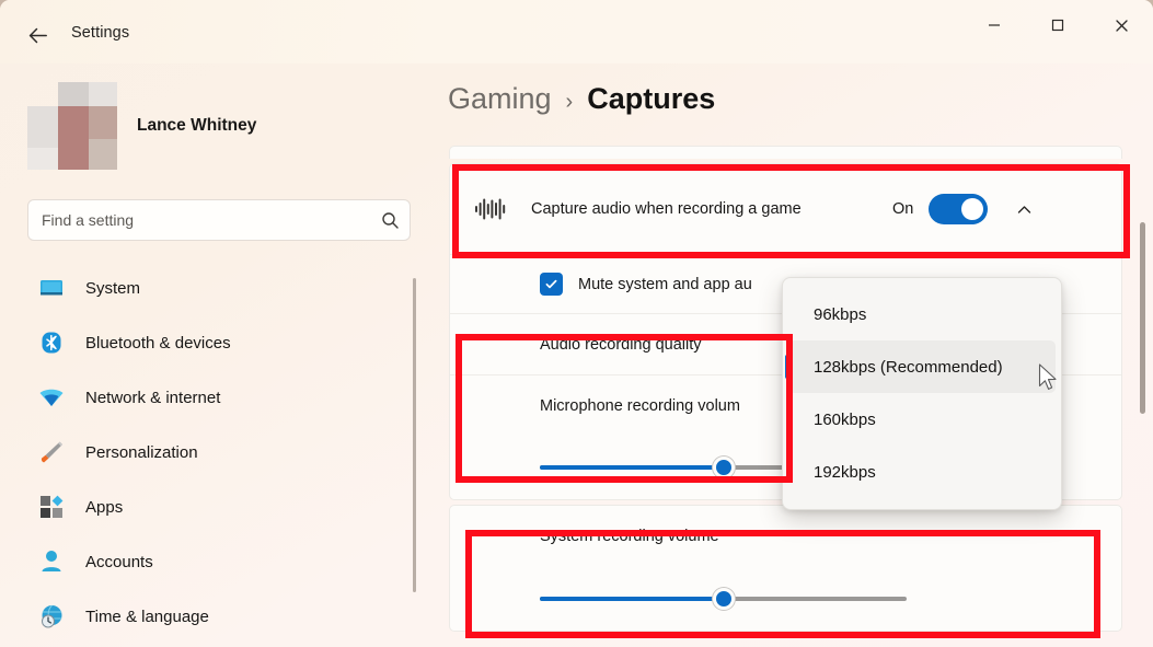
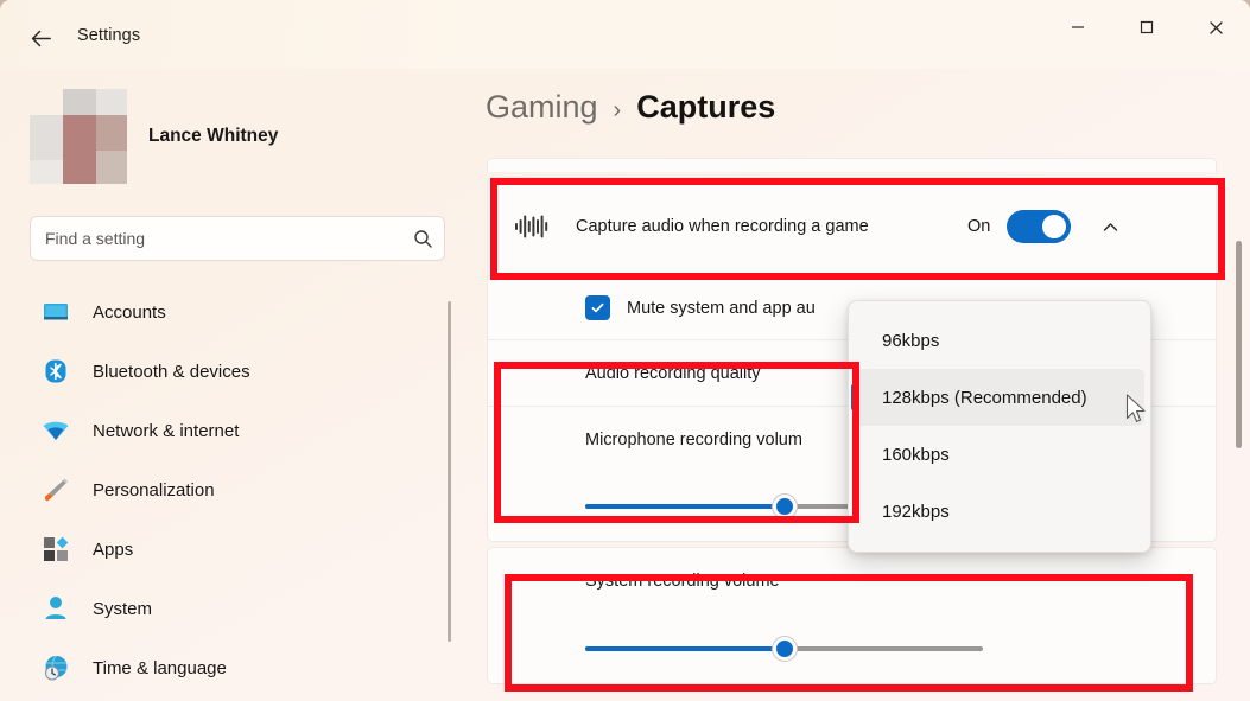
  Settings
  Lance Whitney
  Find a setting
- System
+ Accounts
  Bluetooth & devices
  Network & internet
  Personalization
  Apps
- Accounts
+ System
  Time & language
  Gaming
  ›
  Captures
  Capture audio when recording a game
  On
  Mute system and app au
  Audio recording quality
  Microphone recording volum
  System recording volume
  96kbps
  128kbps (Recommended)
  160kbps
  192kbps
